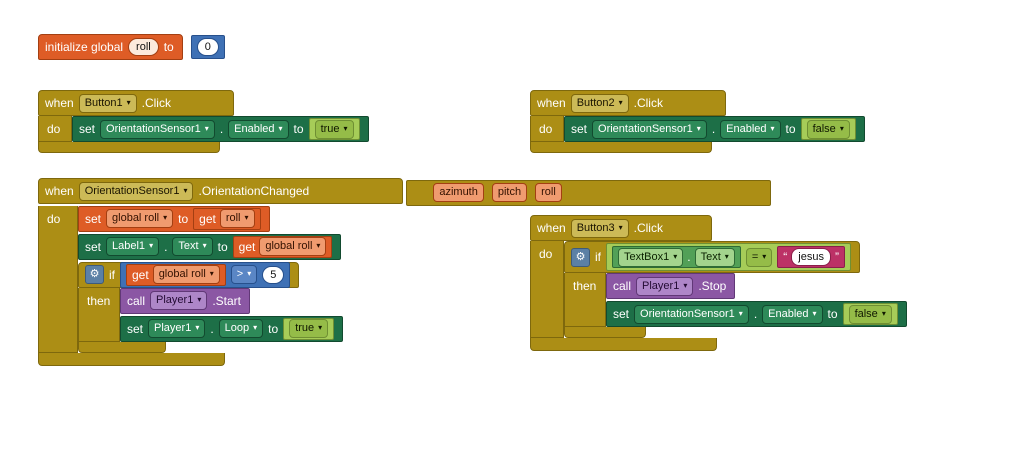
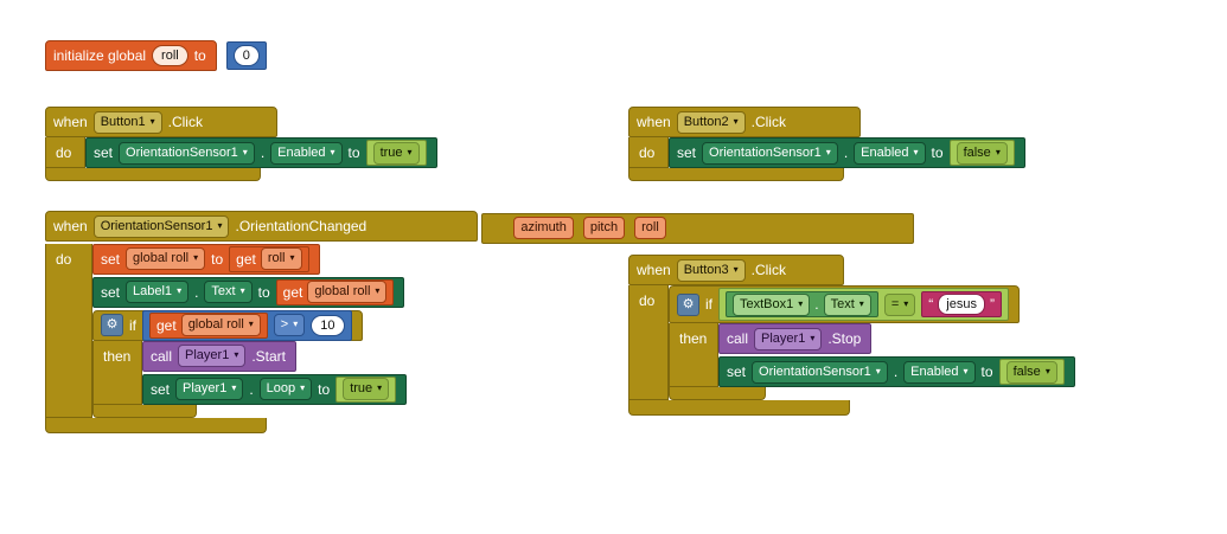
  initialize global
  roll
  to
  0
  when
  Button1
  .Click
  do
  set
  OrientationSensor1
  .
  Enabled
  to
  true
  when
  Button2
  .Click
  do
  set
  OrientationSensor1
  .
  Enabled
  to
  false
  when
  OrientationSensor1
  .OrientationChanged
  azimuth
  pitch
  roll
  do
  set
  global roll
  to
  get
  roll
  set
  Label1
  .
  Text
  to
  get
  global roll
  if
  get
  global roll
  >
- 5
+ 10
  then
  call
  Player1
  .Start
  set
  Player1
  .
  Loop
  to
  true
  when
  Button3
  .Click
  do
  if
  TextBox1
  .
  Text
  =
  “
  jesus
  ”
  then
  call
  Player1
  .Stop
  set
  OrientationSensor1
  .
  Enabled
  to
  false
